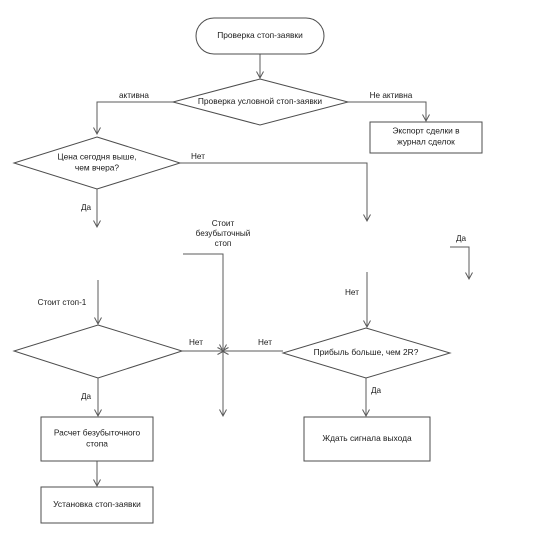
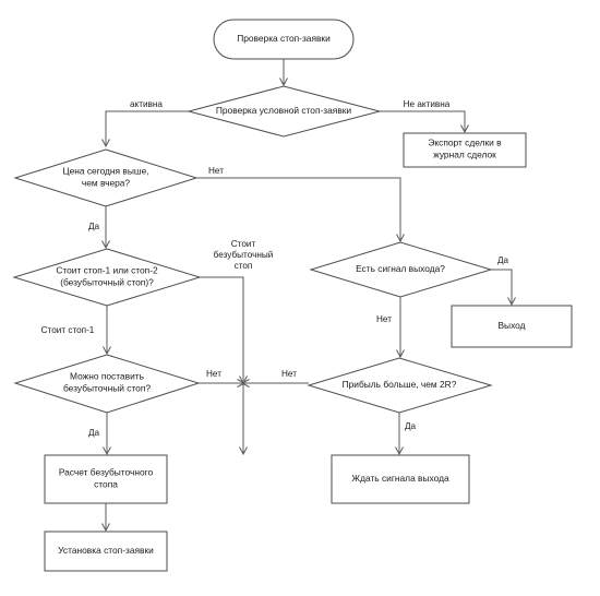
  активна
  Не активна
  Нет
  Да
  Стоит стоп-1
  Стоит безубыточный стоп
  Да
  Нет
  Нет
  Нет
  Да
  Да
  Проверка стоп-заявки
  Проверка условной стоп-заявки
  Экспорт сделки в журнал сделок
  Цена сегодня выше, чем вчера?
+ Стоит стоп-1 или стоп-2 (безубыточный стоп)?
+ Есть сигнал выхода?
+ Выход
+ Можно поставить безубыточный стоп?
  Прибыль больше, чем 2R?
  Расчет безубыточного стопа
  Ждать сигнала выхода
  Установка стоп-заявки
